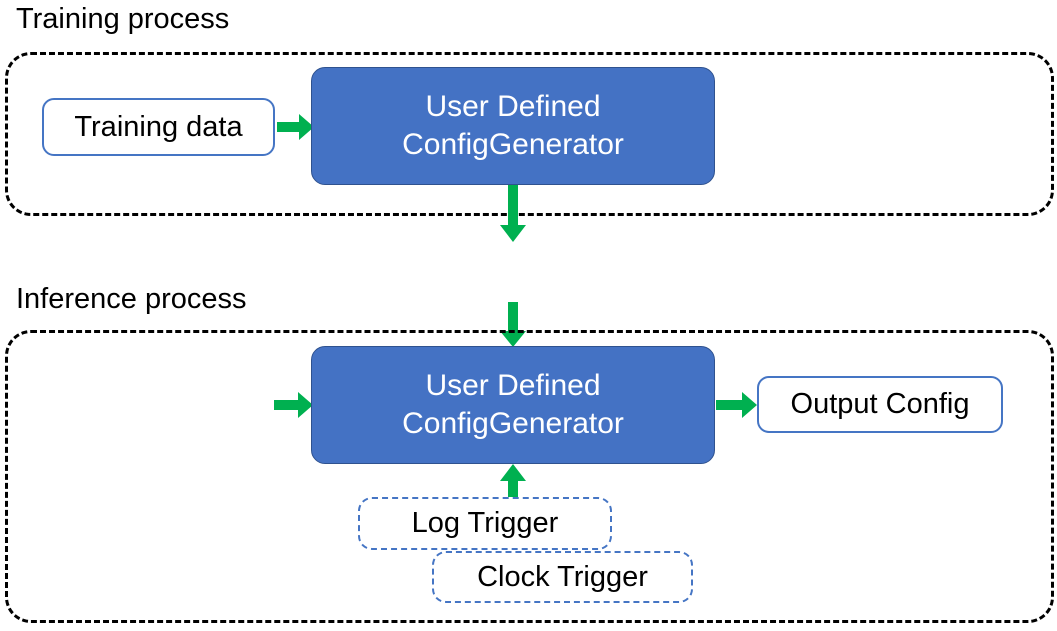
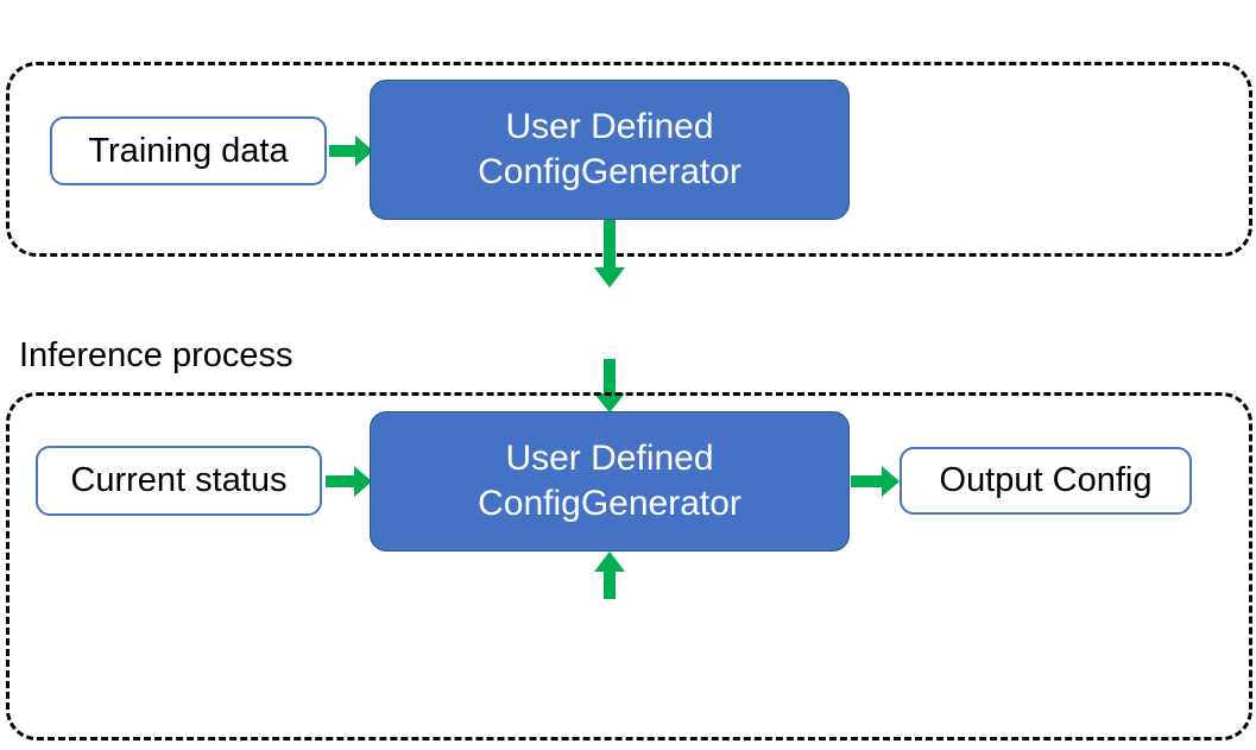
- Training process
  Training data
  User Defined
  ConfigGenerator
  Inference process
+ Current status
  User Defined
  ConfigGenerator
  Output Config
- Log Trigger
- Clock Trigger
